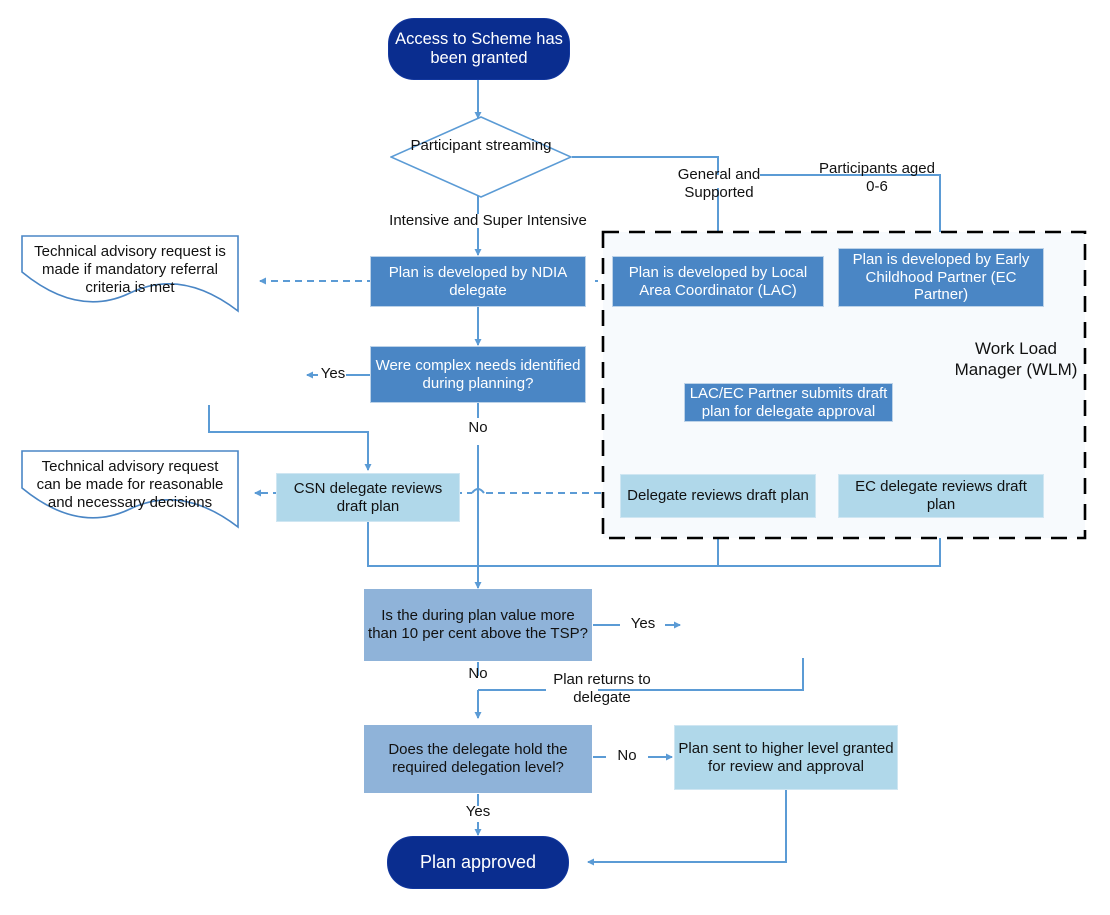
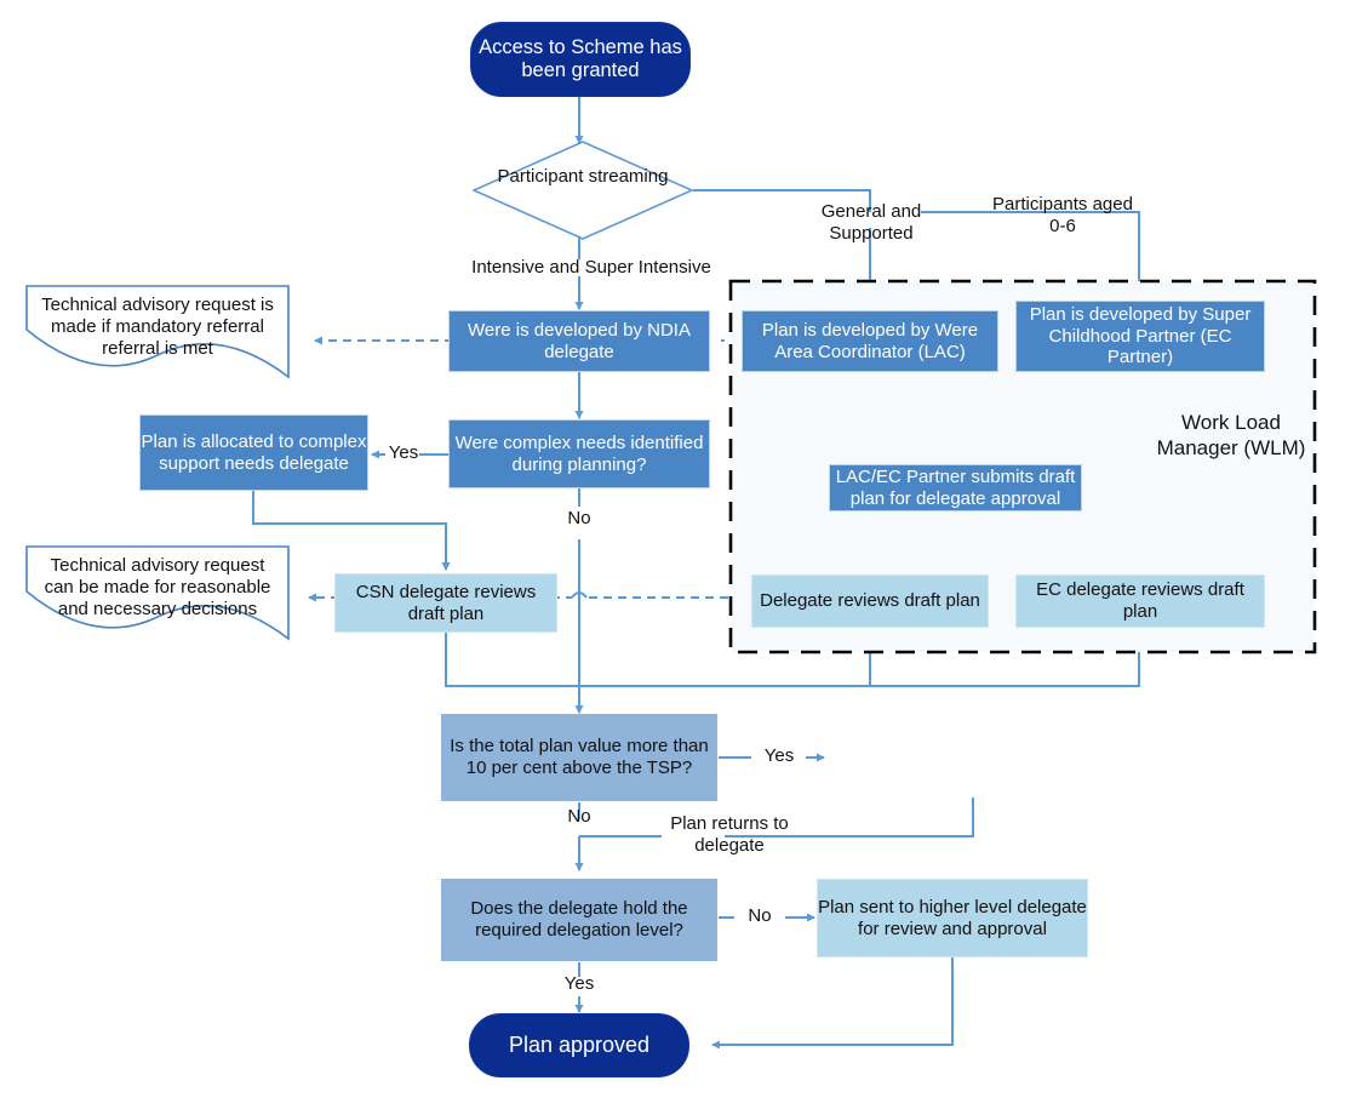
  Access to Scheme has been granted
  Participant streaming
- Plan is developed by NDIA delegate
+ Were is developed by NDIA delegate
- Plan is developed by Local Area Coordinator (LAC)
+ Plan is developed by Were Area Coordinator (LAC)
- Plan is developed by Early Childhood Partner (EC Partner)
+ Plan is developed by Super Childhood Partner (EC Partner)
  Were complex needs identified during planning?
+ Plan is allocated to complex support needs delegate
  LAC/EC Partner submits draft plan for delegate approval
  CSN delegate reviews draft plan
  Delegate reviews draft plan
  EC delegate reviews draft plan
- Is the during plan value more than 10 per cent above the TSP?
+ Is the total plan value more than 10 per cent above the TSP?
  Does the delegate hold the required delegation level?
- Plan sent to higher level granted for review and approval
+ Plan sent to higher level delegate for review and approval
  Plan approved
- Technical advisory request is made if mandatory referral criteria is met
+ Technical advisory request is made if mandatory referral referral is met
  Technical advisory request can be made for reasonable and necessary decisions
  Work Load Manager (WLM)
  General and Supported
  Participants aged 0-6
  Intensive and Super Intensive
  Yes
  No
  Yes
  No
  Plan returns to delegate
  No
  Yes
